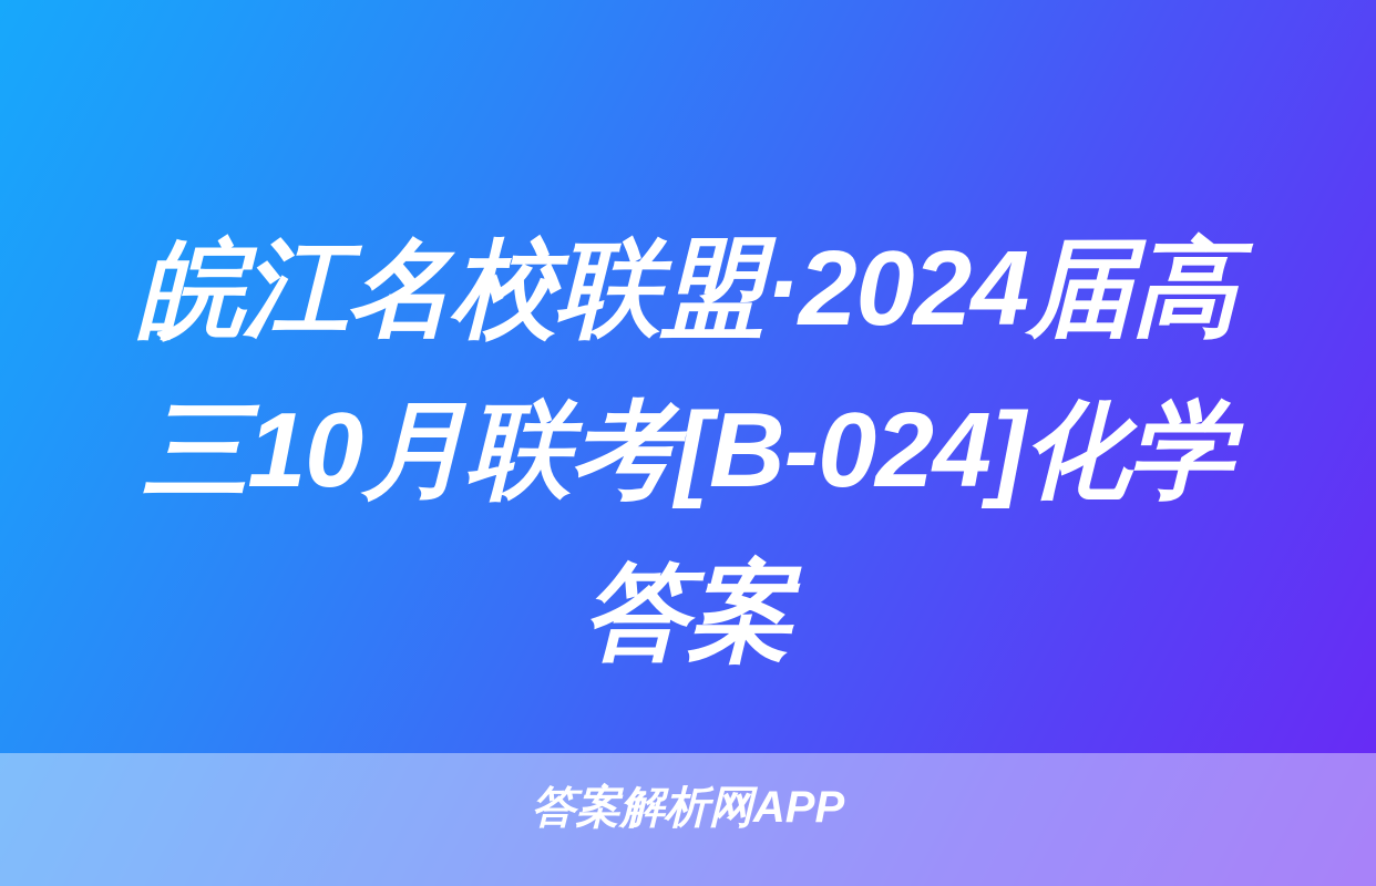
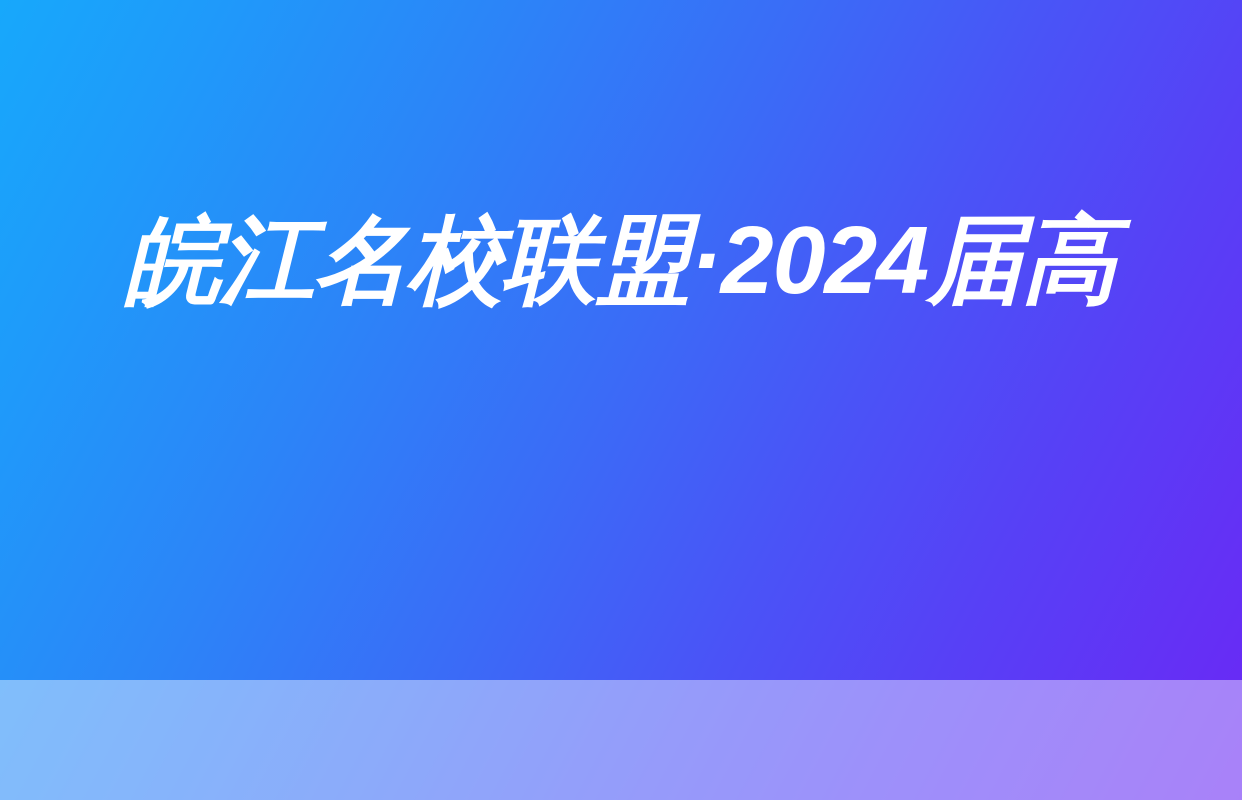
  皖江名校联盟·2024届高
- 三10月联考[B-024]化学
- 答案
- 答案解析网APP
